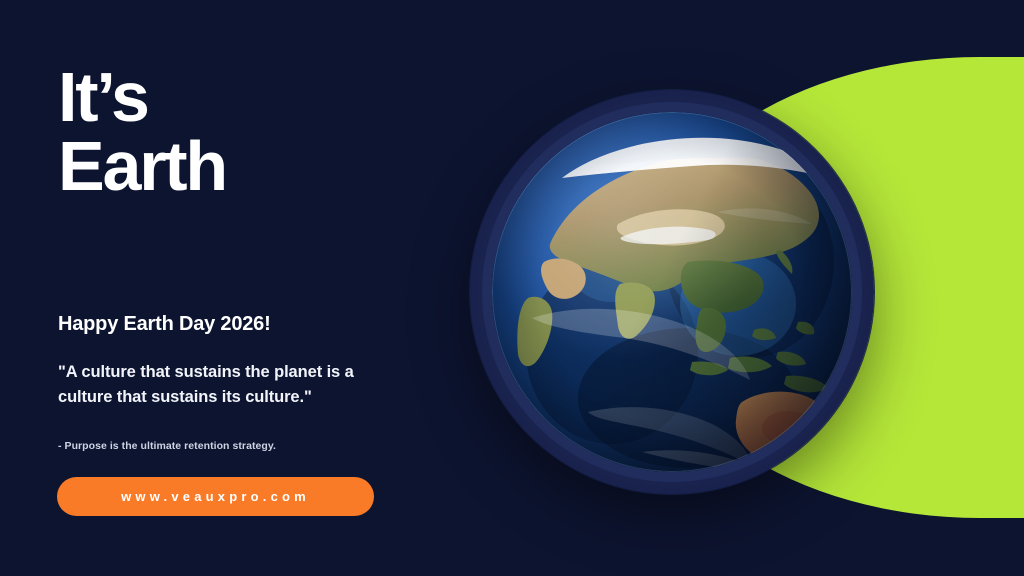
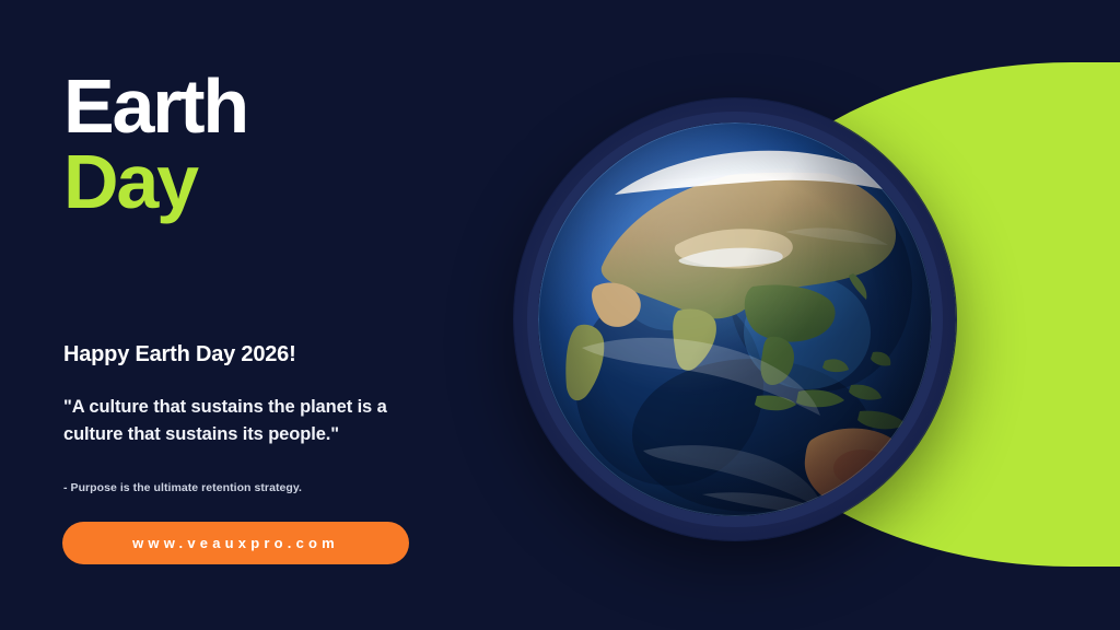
- It’s
  Earth
+ Day
  Happy Earth Day 2026!
- "A culture that sustains the planet is a culture that sustains its culture."
+ "A culture that sustains the planet is a culture that sustains its people."
  - Purpose is the ultimate retention strategy.
  www.veauxpro.com
